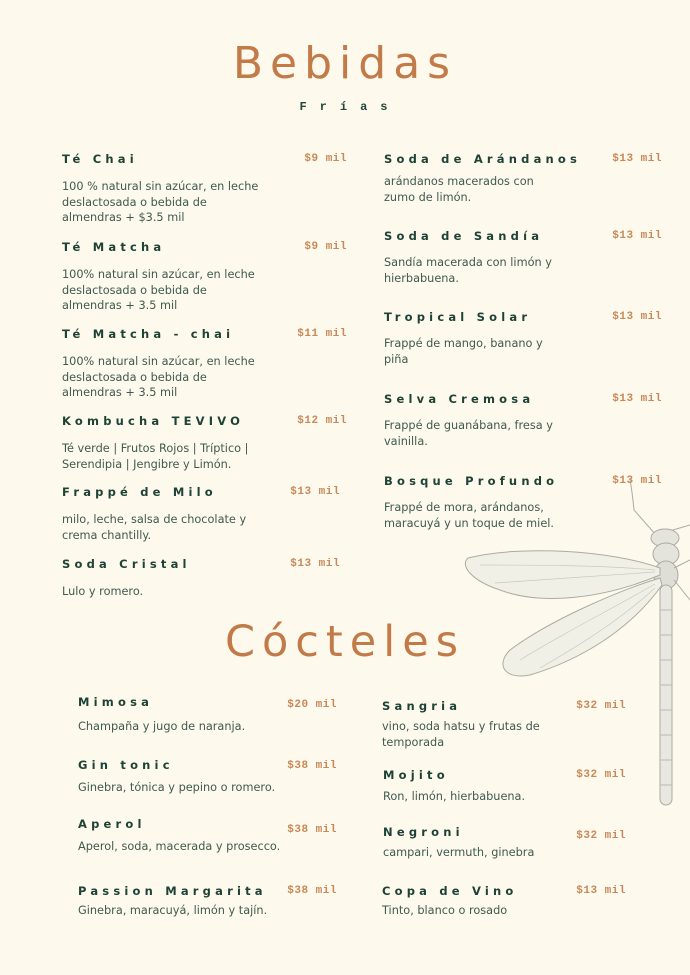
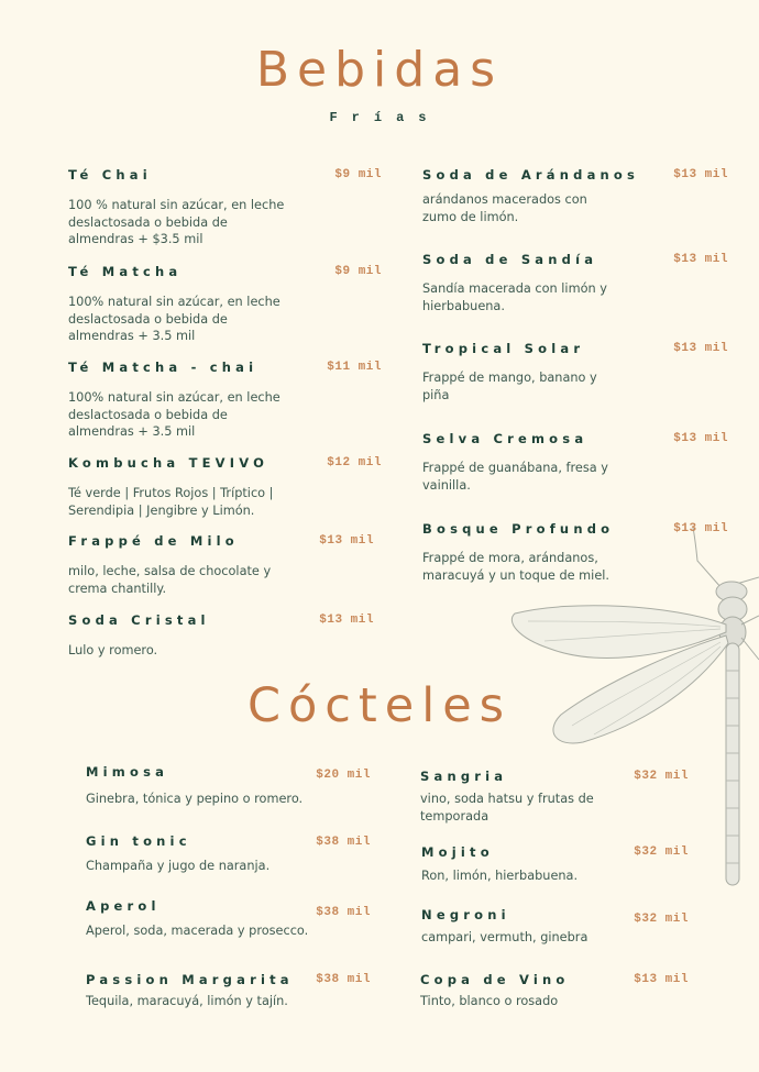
  Bebidas
  Frías
  Té Chai
  $9 mil
  100 % natural sin azúcar, en leche
  deslactosada o bebida de
  almendras + $3.5 mil
  Té Matcha
  $9 mil
  100% natural sin azúcar, en leche
  deslactosada o bebida de
  almendras + 3.5 mil
  Té Matcha - chai
  $11 mil
  100% natural sin azúcar, en leche
  deslactosada o bebida de
  almendras + 3.5 mil
  Kombucha TEVIVO
  $12 mil
  Té verde | Frutos Rojos | Tríptico |
  Serendipia | Jengibre y Limón.
  Frappé de Milo
  $13 mil
  milo, leche, salsa de chocolate y
  crema chantilly.
  Soda Cristal
  $13 mil
  Lulo y romero.
  Soda de Arándanos
  $13 mil
  arándanos macerados con
  zumo de limón.
  Soda de Sandía
  $13 mil
  Sandía macerada con limón y
  hierbabuena.
  Tropical Solar
  $13 mil
  Frappé de mango, banano y
  piña
  Selva Cremosa
  $13 mil
  Frappé de guanábana, fresa y
  vainilla.
  Bosque Profundo
  $13 mil
  Frappé de mora, arándanos,
  maracuyá y un toque de miel.
  Cócteles
  Mimosa
  $20 mil
- Champaña y jugo de naranja.
+ Ginebra, tónica y pepino o romero.
  Gin tonic
  $38 mil
- Ginebra, tónica y pepino o romero.
+ Champaña y jugo de naranja.
  Aperol
  $38 mil
  Aperol, soda, macerada y prosecco.
  Passion Margarita
  $38 mil
- Ginebra, maracuyá, limón y tajín.
+ Tequila, maracuyá, limón y tajín.
  Sangria
  $32 mil
  vino, soda hatsu y frutas de
  temporada
  Mojito
  $32 mil
  Ron, limón, hierbabuena.
  Negroni
  $32 mil
  campari, vermuth, ginebra
  Copa de Vino
  $13 mil
  Tinto, blanco o rosado
